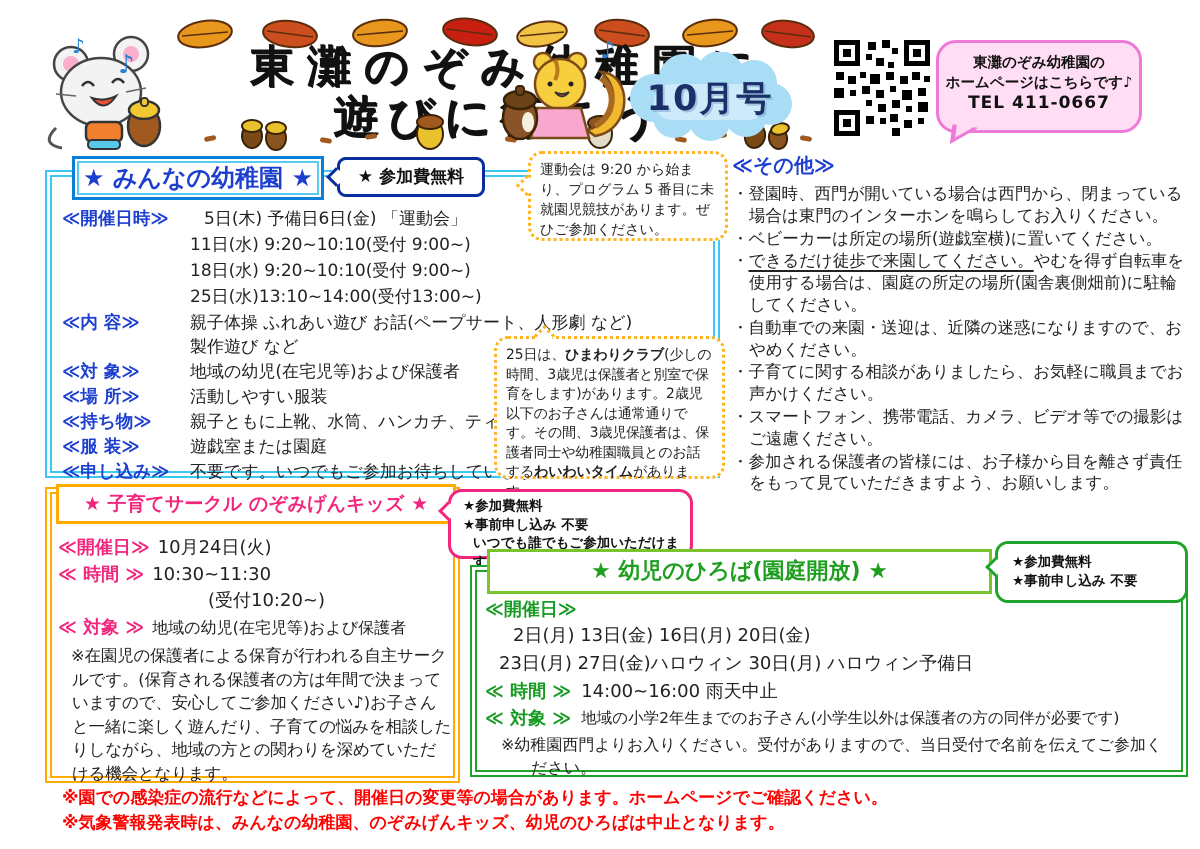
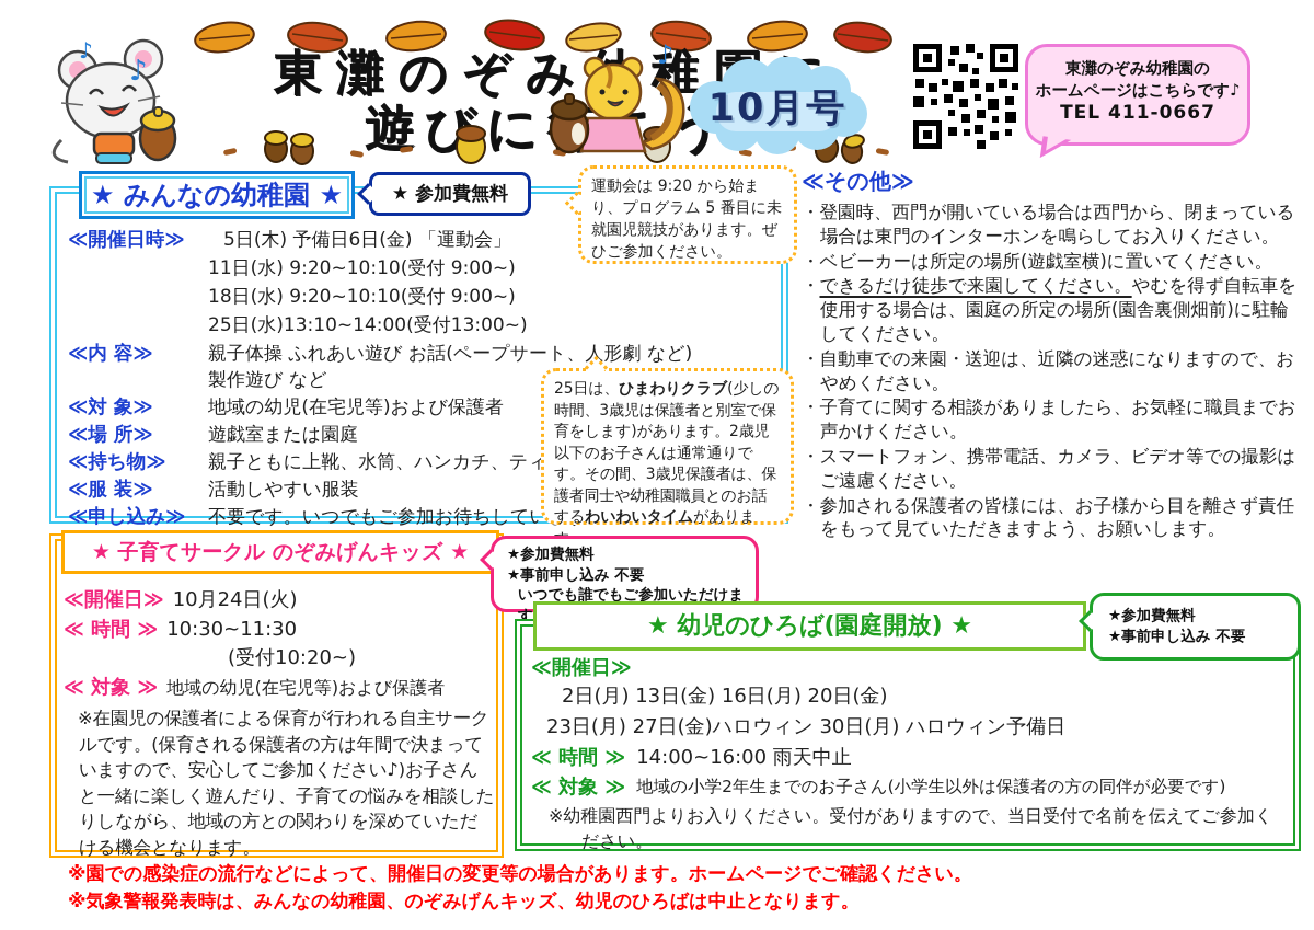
  ♪
  ♪
  ♪
  10月号
  東灘のぞみ幼稚園の
  ホームページはこちらです♪
  TEL 411-0667
  ★ みんなの幼稚園 ★
  ★ 参加費無料
  ≪開催日時≫
  5日(木) 予備日6日(金) 「運動会」
  11日(水) 9:20~10:10(受付 9:00~)
  18日(水) 9:20~10:10(受付 9:00~)
  25日(水)13:10~14:00(受付13:00~)
  ≪内 容≫
  親子体操 ふれあい遊び お話(ペープサート、人形劇 など)
  製作遊び など
  ≪対 象≫
  地域の幼児(在宅児等)および保護者
  ≪場 所≫
- 活動しやすい服装
+ 遊戯室または園庭
  ≪持ち物≫
  親子ともに上靴、水筒、ハンカチ、ティ
  ≪服 装≫
- 遊戯室または園庭
+ 活動しやすい服装
  ≪申し込み≫
  不要です。いつでもご参加お待ちしてい
  運動会は 9:20 から始まり、プログラム 5 番目に未就園児競技があります。ぜひご参加ください。
  25日は、ひまわりクラブ(少しの時間、3歳児は保護者と別室で保育をします)があります。2歳児以下のお子さんは通常通りです。その間、3歳児保護者は、保護者同士や幼稚園職員とのお話するわいわいタイムがありま
  ≪その他≫
  登園時、西門が開いている場合は西門から、閉まっている場合は東門のインターホンを鳴らしてお入りください。
  ベビーカーは所定の場所(遊戯室横)に置いてください。
  できるだけ徒歩で来園してください。やむを得ず自転車を使用する場合は、園庭の所定の場所(園舎裏側畑前)に駐輪してください。
  自動車での来園・送迎は、近隣の迷惑になりますので、おやめください。
  子育てに関する相談がありましたら、お気軽に職員までお声かけください。
  スマートフォン、携帯電話、カメラ、ビデオ等での撮影はご遠慮ください。
  参加される保護者の皆様には、お子様から目を離さず責任をもって見ていただきますよう、お願いします。
  ★ 子育てサークル のぞみげんキッズ ★
  ★参加費無料
  ★事前申し込み 不要
  いつでも誰でもご参加いただけます
  ≪開催日≫
  10月24日(火)
  ≪ 時間 ≫
  10:30~11:30
  (受付10:20~)
  ≪ 対象 ≫
  地域の幼児(在宅児等)および保護者
  ※在園児の保護者による保育が行われる自主サークルです。(保育される保護者の方は年間で決まっていますので、安心してご参加ください♪)お子さんと一緒に楽しく遊んだり、子育ての悩みを相談したりしながら、地域の方との関わりを深めていただける機会となります。
  ★ 幼児のひろば(園庭開放) ★
  ★参加費無料
  ★事前申し込み 不要
  ≪開催日≫
  2日(月) 13日(金) 16日(月) 20日(金)
  23日(月) 27日(金)ハロウィン 30日(月) ハロウィン予備日
  ≪ 時間 ≫
  14:00~16:00 雨天中止
  ≪ 対象 ≫
  地域の小学2年生までのお子さん(小学生以外は保護者の方の同伴が必要です)
  ※幼稚園西門よりお入りください。受付がありますので、当日受付で名前を伝えてご参加ください。
  ※園での感染症の流行などによって、開催日の変更等の場合があります。ホームページでご確認ください。
  ※気象警報発表時は、みんなの幼稚園、のぞみげんキッズ、幼児のひろばは中止となります。
